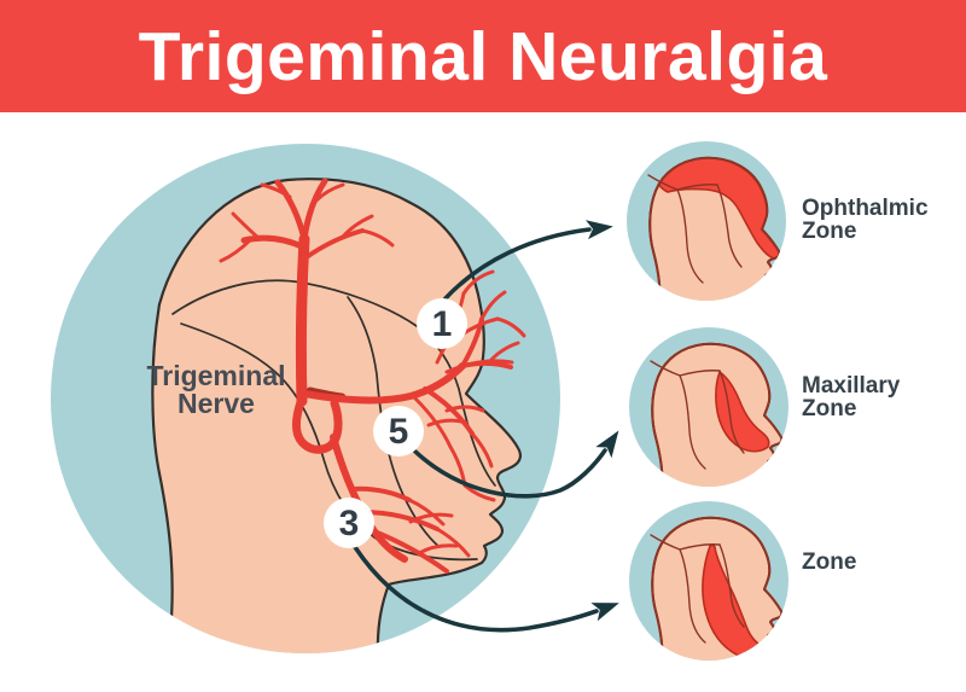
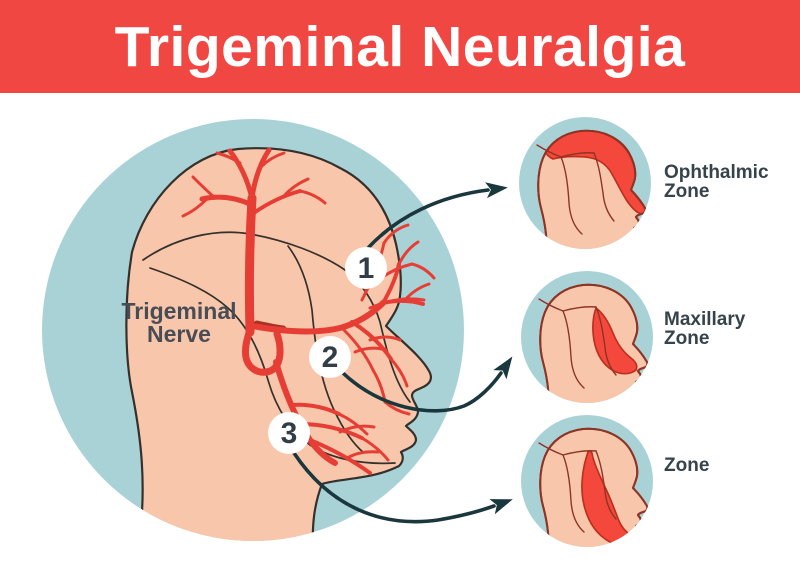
  1
- 5
+ 2
  3
  Trigeminal Neuralgia
  Trigeminal
  Nerve
  Ophthalmic
  Zone
  Maxillary
  Zone
  Zone
